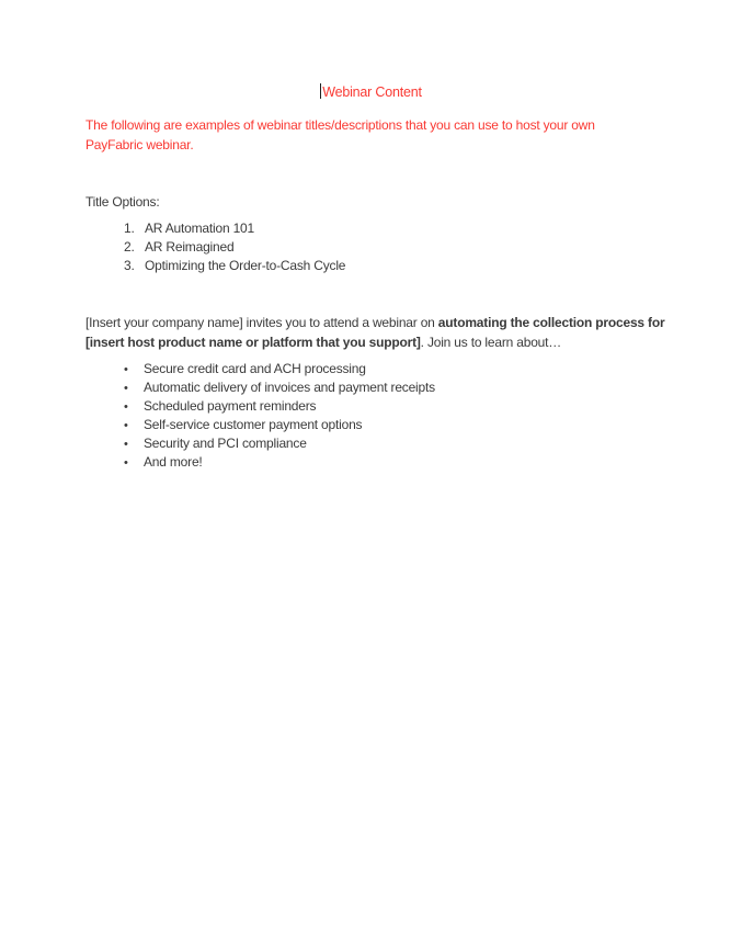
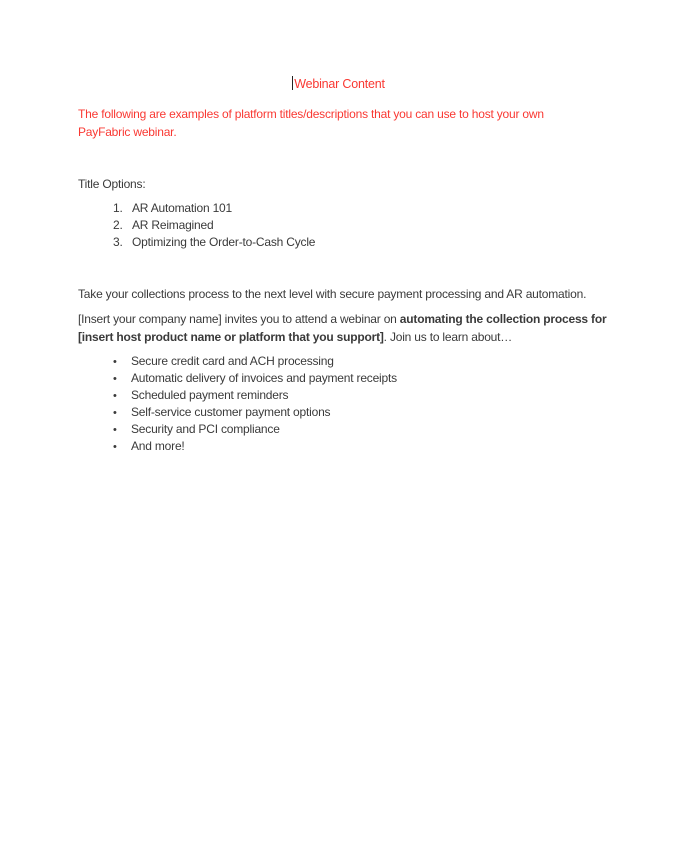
  Webinar Content
- The following are examples of webinar titles/descriptions that you can use to host your own PayFabric webinar.
+ The following are examples of platform titles/descriptions that you can use to host your own PayFabric webinar.
  Title Options:
  1. AR Automation 101
  2. AR Reimagined
  3. Optimizing the Order-to-Cash Cycle
+ Take your collections process to the next level with secure payment processing and AR automation.
  [Insert your company name] invites you to attend a webinar on automating the collection process for [insert host product name or platform that you support]. Join us to learn about…
  • Secure credit card and ACH processing
  • Automatic delivery of invoices and payment receipts
  • Scheduled payment reminders
  • Self-service customer payment options
  • Security and PCI compliance
  • And more!
